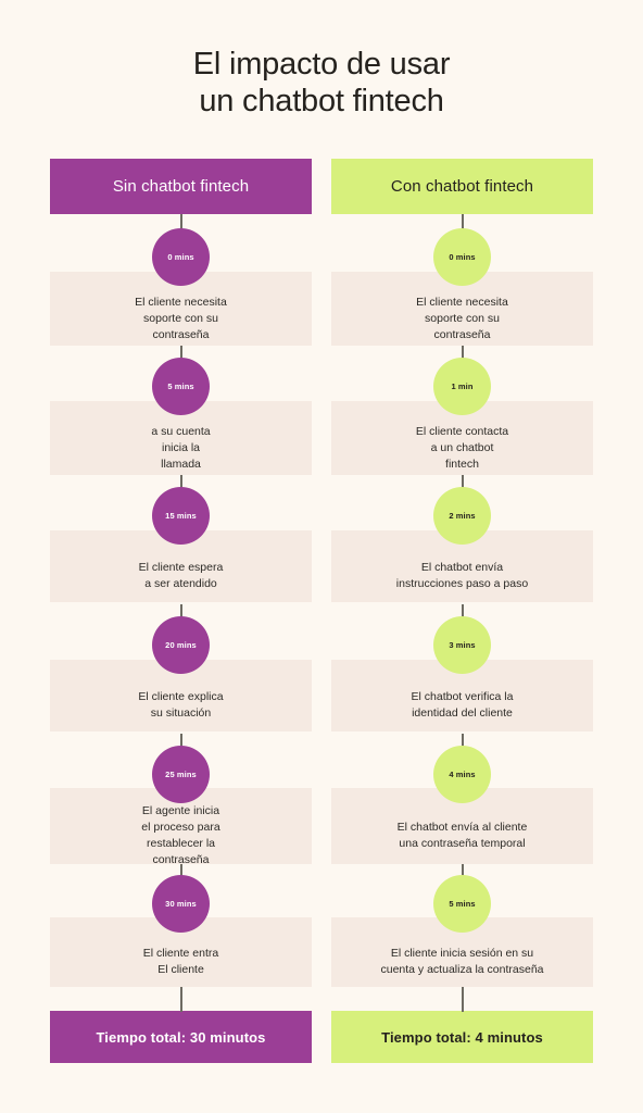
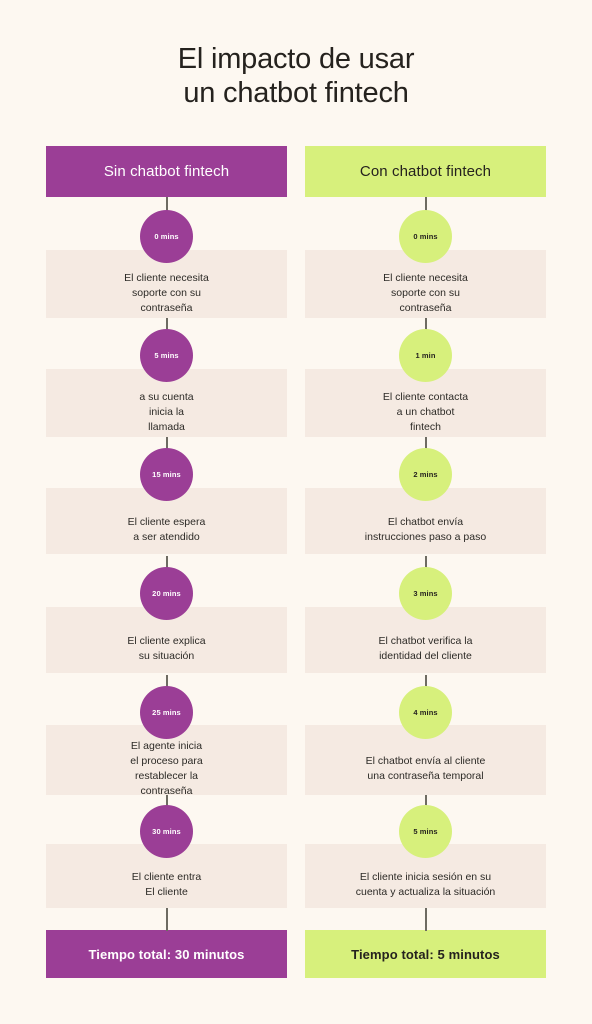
  El impacto de usar
  un chatbot fintech
  Sin chatbot fintech
  Tiempo total: 30 minutos
  El cliente necesita
  soporte con su
  contraseña
  0 mins
  a su cuenta
  inicia la
  llamada
  5 mins
  El cliente espera
  a ser atendido
  15 mins
  El cliente explica
  su situación
  20 mins
  El agente inicia
  el proceso para
  restablecer la
  contraseña
  25 mins
  El cliente entra
  El cliente
  30 mins
  Con chatbot fintech
- Tiempo total: 4 minutos
+ Tiempo total: 5 minutos
  El cliente necesita
  soporte con su
  contraseña
  0 mins
  El cliente contacta
  a un chatbot
  fintech
  1 min
  El chatbot envía
  instrucciones paso a paso
  2 mins
  El chatbot verifica la
  identidad del cliente
  3 mins
  El chatbot envía al cliente
  una contraseña temporal
  4 mins
  El cliente inicia sesión en su
- cuenta y actualiza la contraseña
+ cuenta y actualiza la situación
  5 mins
